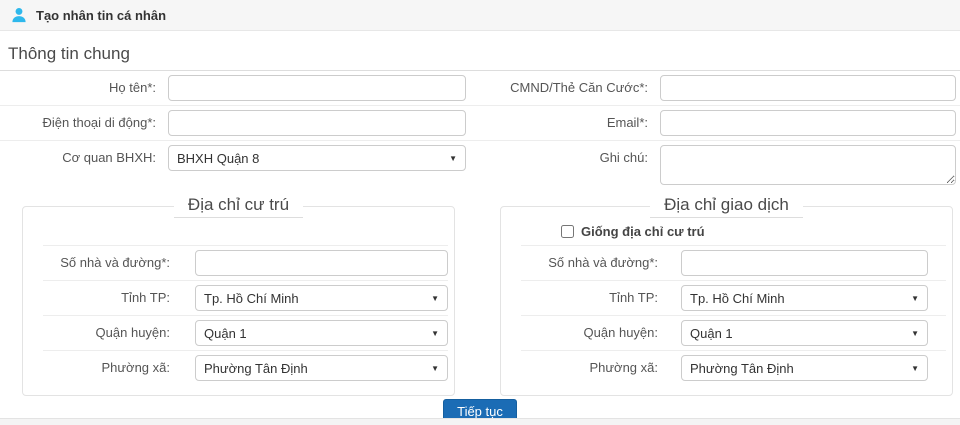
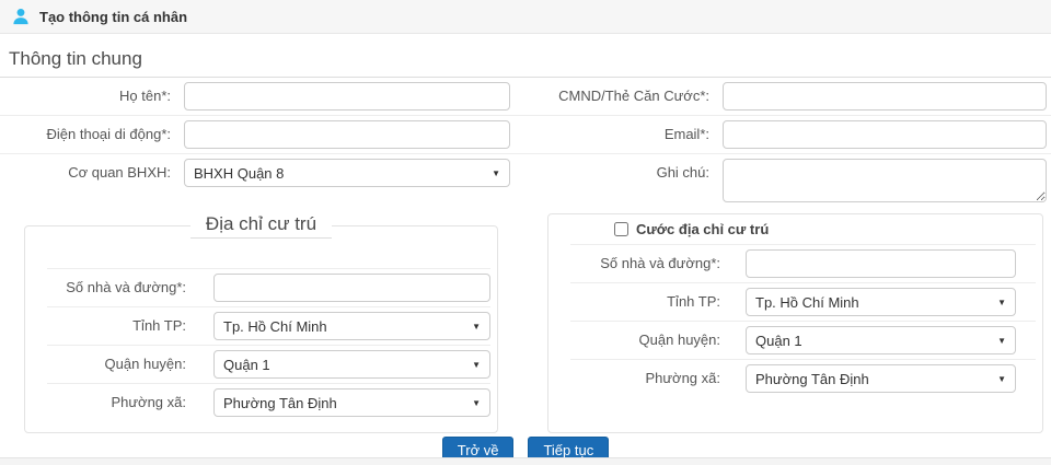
- Tạo nhân tin cá nhân
+ Tạo thông tin cá nhân
  Thông tin chung
  Họ tên*:
  CMND/Thẻ Căn Cước*:
  Điện thoại di động*:
  Email*:
  Cơ quan BHXH:
  BHXH Quận 8
  ▼
  Ghi chú:
  Địa chỉ cư trú
  Số nhà và đường*:
  Tỉnh TP:
  Tp. Hồ Chí Minh
  ▼
  Quận huyện:
  Quận 1
  ▼
  Phường xã:
  Phường Tân Định
  ▼
- Địa chỉ giao dịch
- Giống địa chỉ cư trú
+ Cước địa chỉ cư trú
  Số nhà và đường*:
  Tỉnh TP:
  Tp. Hồ Chí Minh
  ▼
  Quận huyện:
  Quận 1
  ▼
  Phường xã:
  Phường Tân Định
  ▼
+ Trở về
  Tiếp tục
